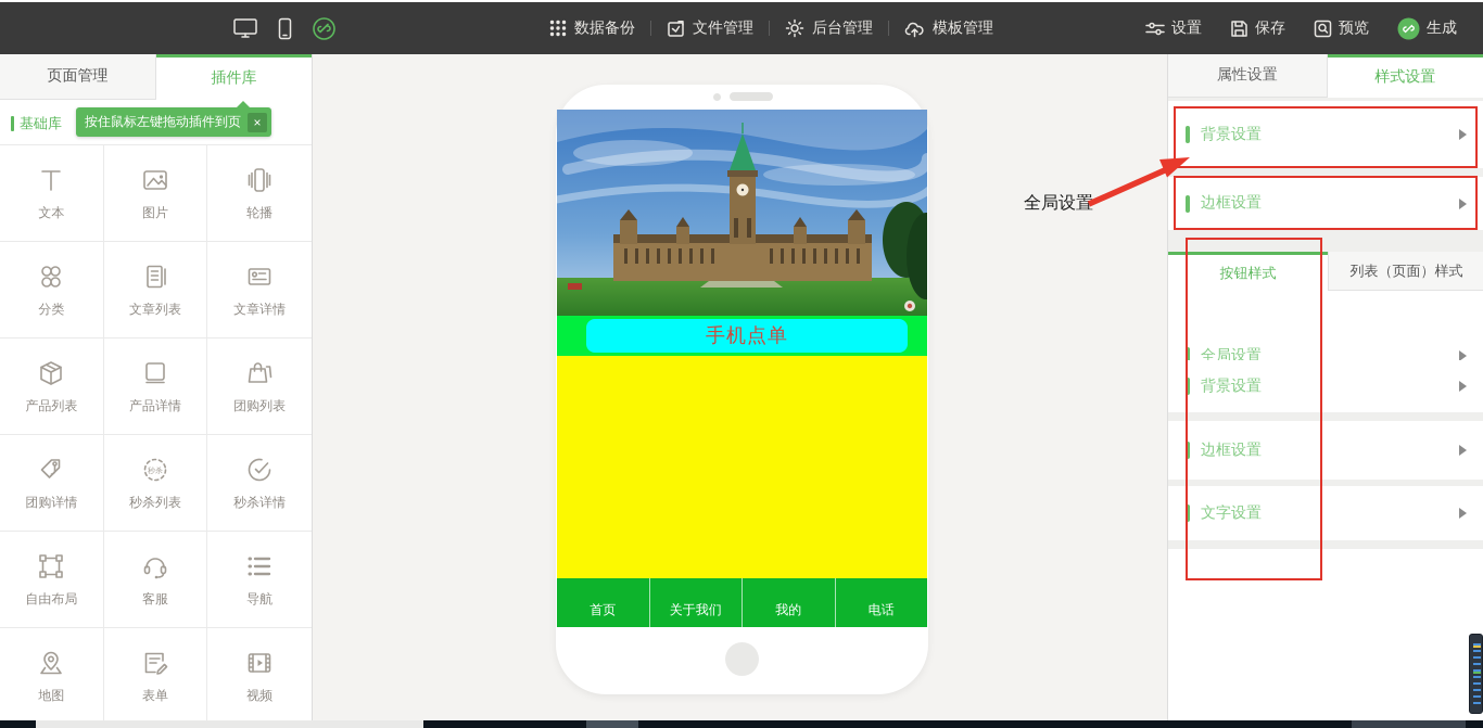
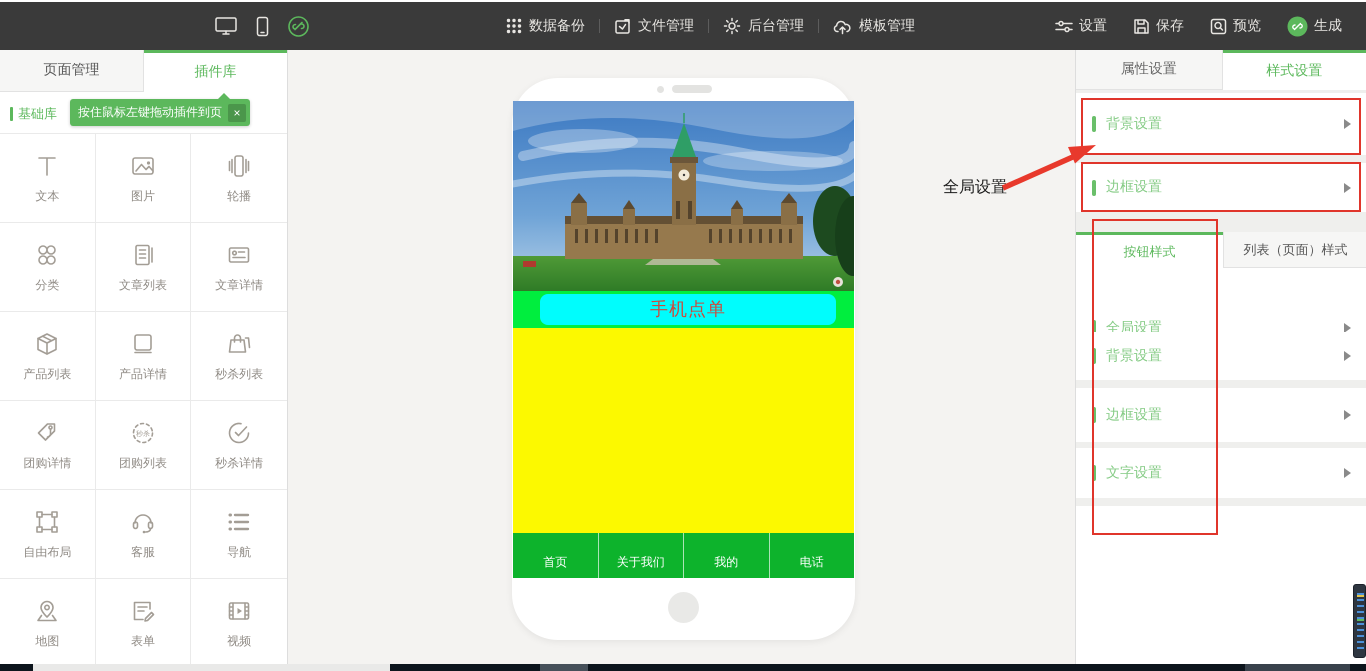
  数据备份
  文件管理
  后台管理
  模板管理
  设置
  保存
  预览
  生成
  页面管理
  插件库
  基础库
  按住鼠标左键拖动插件到页
  ×
  文本
  图片
  轮播
  分类
  文章列表
  文章详情
  产品列表
  产品详情
- 团购列表
+ 秒杀列表
  团购详情
  秒杀
- 秒杀列表
+ 团购列表
  秒杀详情
  自由布局
  客服
  导航
  地图
  表单
  视频
  手机点单
  首页
  关于我们
  我的
  电话
  全局设置
  属性设置
  样式设置
  背景设置
  边框设置
  按钮样式
  列表（页面）样式
  全局设置
  背景设置
  边框设置
  文字设置
